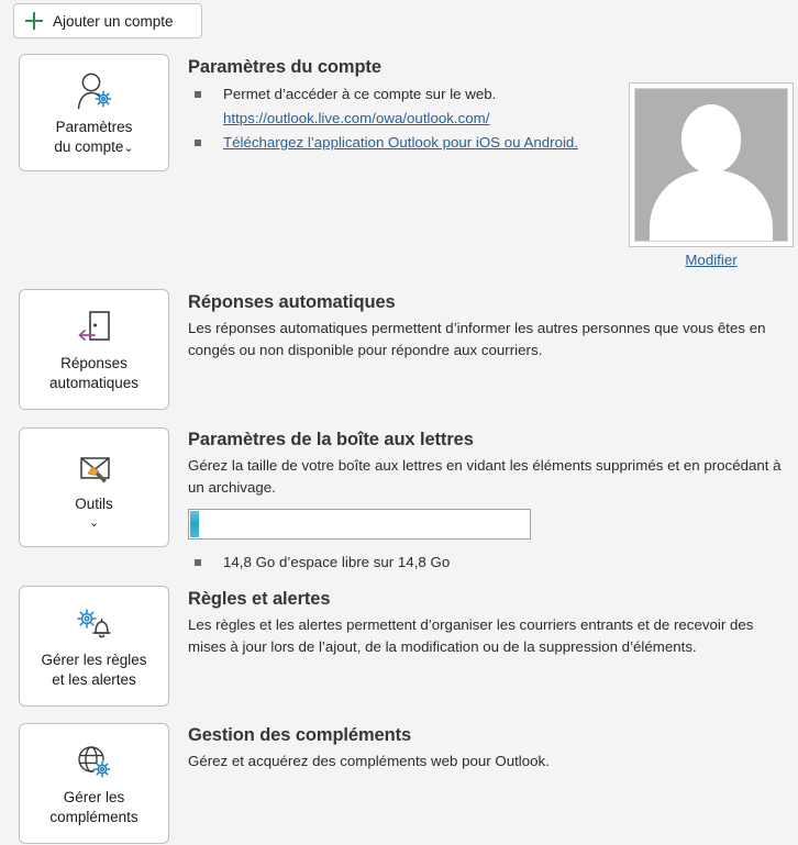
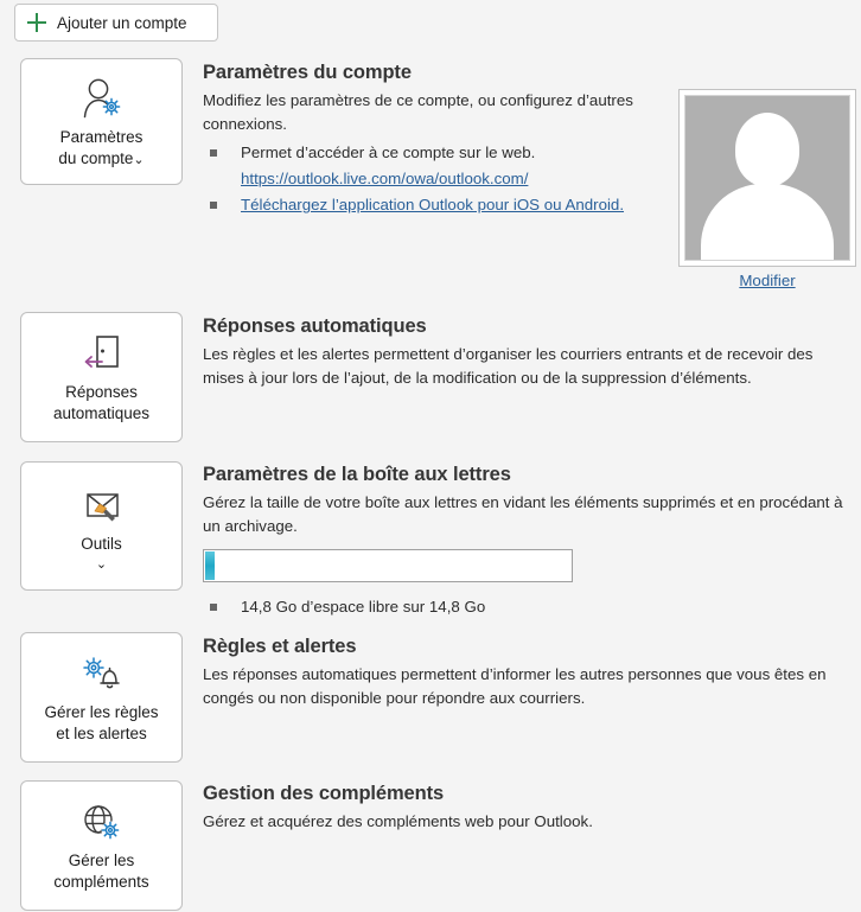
  Ajouter un compte
  Paramètres
  du compte⌄
  Paramètres du compte
+ Modifiez les paramètres de ce compte, ou configurez d’autres connexions.
  Permet d’accéder à ce compte sur le web.
  https://outlook.live.com/owa/outlook.com/
  Téléchargez l’application Outlook pour iOS ou Android.
  Modifier
  Réponses
  automatiques
  Réponses automatiques
- Les réponses automatiques permettent d’informer les autres personnes que vous êtes en congés ou non disponible pour répondre aux courriers.
+ Les règles et les alertes permettent d’organiser les courriers entrants et de recevoir des mises à jour lors de l’ajout, de la modification ou de la suppression d’éléments.
  Outils
  ⌄
  Paramètres de la boîte aux lettres
  Gérez la taille de votre boîte aux lettres en vidant les éléments supprimés et en procédant à un archivage.
  14,8 Go d’espace libre sur 14,8 Go
  Gérer les règles
  et les alertes
  Règles et alertes
- Les règles et les alertes permettent d’organiser les courriers entrants et de recevoir des mises à jour lors de l’ajout, de la modification ou de la suppression d’éléments.
+ Les réponses automatiques permettent d’informer les autres personnes que vous êtes en congés ou non disponible pour répondre aux courriers.
  Gérer les
  compléments
  Gestion des compléments
  Gérez et acquérez des compléments web pour Outlook.
